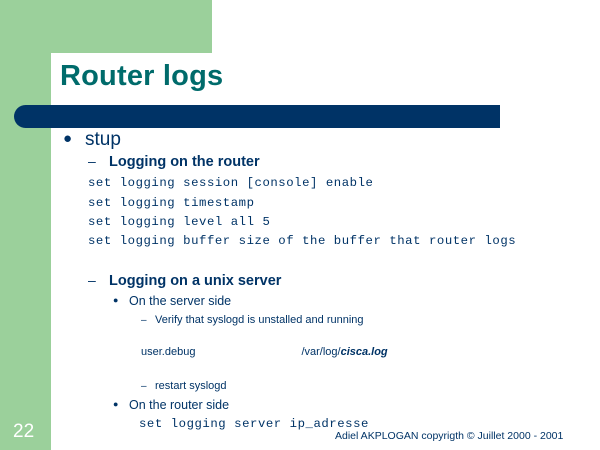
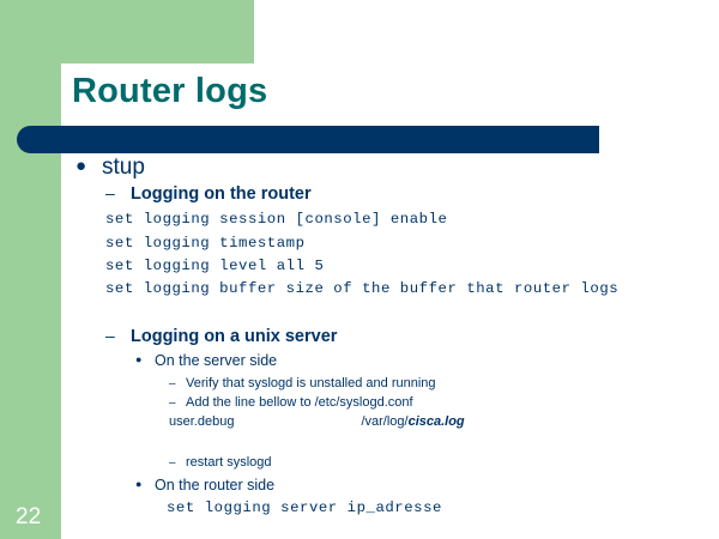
  Router logs
  22
  ● stup
  – Logging on the router
  set logging session [console] enable
  set logging timestamp
  set logging level all 5
  set logging buffer size of the buffer that router logs
  – Logging on a unix server
  ● On the server side
  – Verify that syslogd is unstalled and running
+ – Add the line bellow to /etc/syslogd.conf
  user.debug /var/log/cisca.log
  – restart syslogd
  ● On the router side
  set logging server ip_adresse
- Adiel AKPLOGAN copyrigth © Juillet 2000 - 2001
